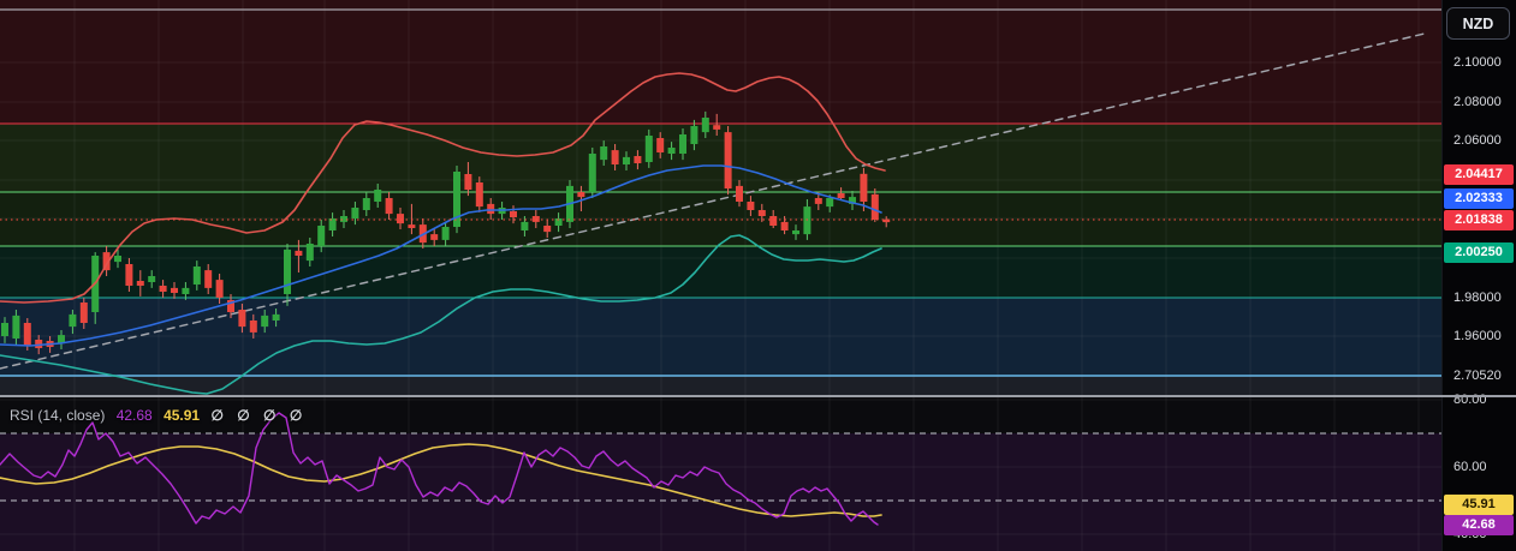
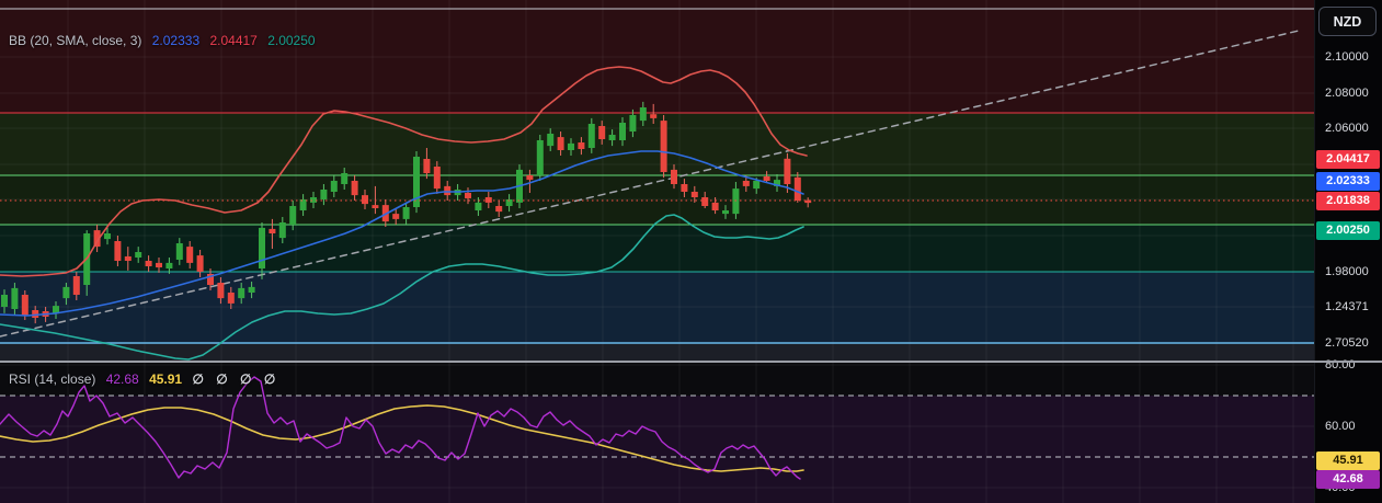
+ BB (20, SMA, close, 3) 2.02333 2.04417 2.00250
  RSI (14, close) 42.68 45.91 ∅ ∅ ∅ ∅
  NZD
  2.10000
  2.08000
  2.06000
  1.98000
- 1.96000
+ 1.24371
  2.70520
  80.00
  60.00
  2.04417
  2.02333
  2.01838
  2.00250
  45.91
  42.68
